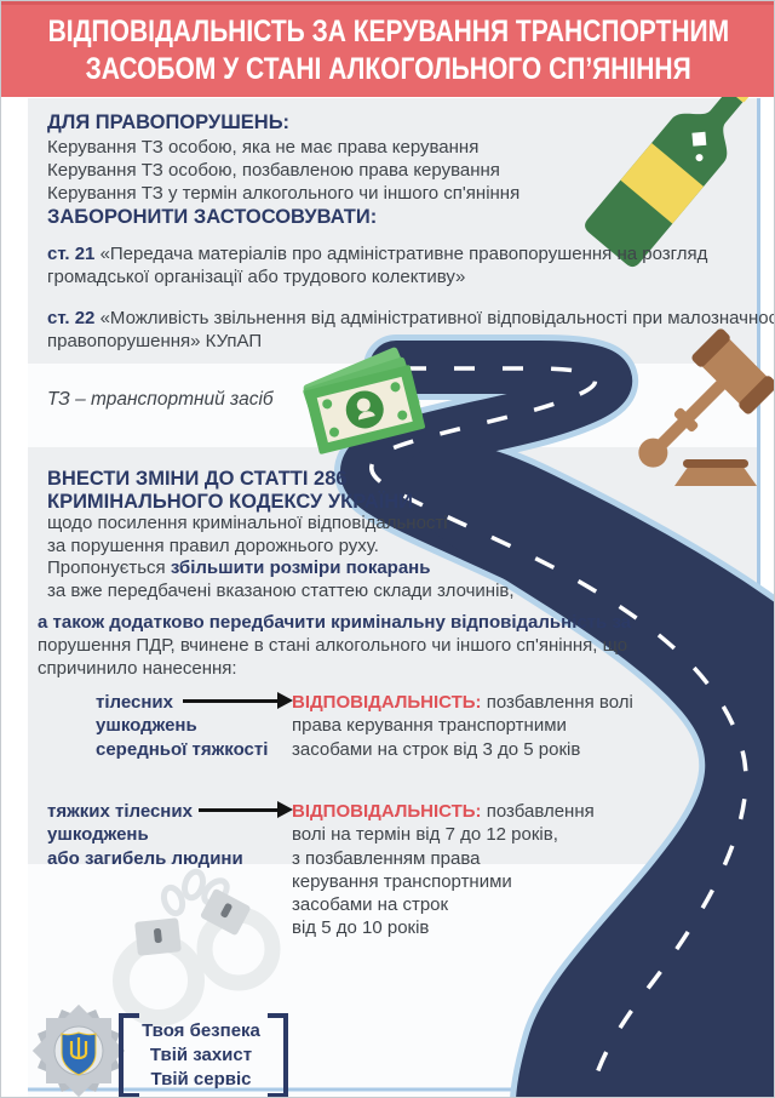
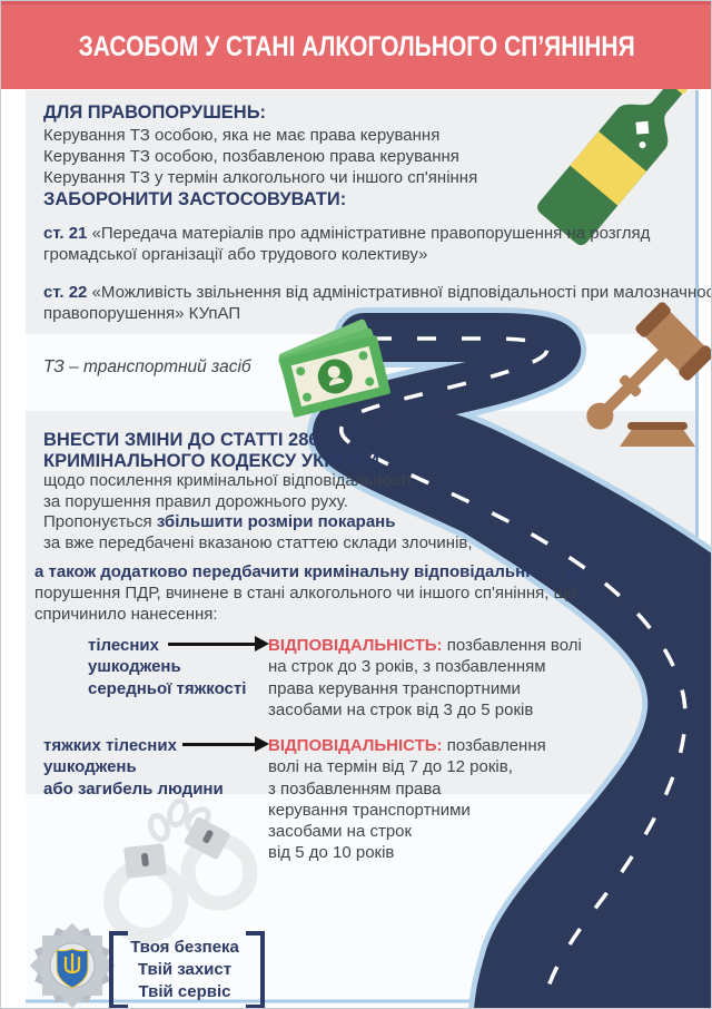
- ВІДПОВІДАЛЬНІСТЬ ЗА КЕРУВАННЯ ТРАНСПОРТНИМ
  ЗАСОБОМ У СТАНІ АЛКОГОЛЬНОГО СП’ЯНІННЯ
  ДЛЯ ПРАВОПОРУШЕНЬ:
  Керування ТЗ особою, яка не має права керування
  Керування ТЗ особою, позбавленою права керування
  Керування ТЗ у термін алкогольного чи іншого сп'яніння
  ЗАБОРОНИТИ ЗАСТОСОВУВАТИ:
  ст. 21 «Передача матеріалів про адміністративне правопорушення на розгляд
  громадської організації або трудового колективу»
  ст. 22 «Можливість звільнення від адміністративної відповідальності при малозначнос
  правопорушення» КУпАП
  ТЗ – транспортний засіб
  ВНЕСТИ ЗМІНИ ДО СТАТТІ 286
  КРИМІНАЛЬНОГО КОДЕКСУ УКРАЇНИ
  щодо посилення кримінальної відповідальності
  за порушення правил дорожнього руху.
  Пропонується збільшити розміри покарань
  за вже передбачені вказаною статтею склади злочинів,
  а також додатково передбачити кримінальну відповідальність за
  порушення ПДР, вчинене в стані алкогольного чи іншого сп'яніння, що
  спричинило нанесення:
  тілесних
  ушкоджень
  середньої тяжкості
  ВІДПОВІДАЛЬНІСТЬ: позбавлення волі
+ на строк до 3 років, з позбавленням
  права керування транспортними
  засобами на строк від 3 до 5 років
  тяжких тілесних
  ушкоджень
  або загибель людини
  ВІДПОВІДАЛЬНІСТЬ: позбавлення
  волі на термін від 7 до 12 років,
  з позбавленням права
  керування транспортними
  засобами на строк
  від 5 до 10 років
  Твоя безпека
  Твій захист
  Твій сервіс
